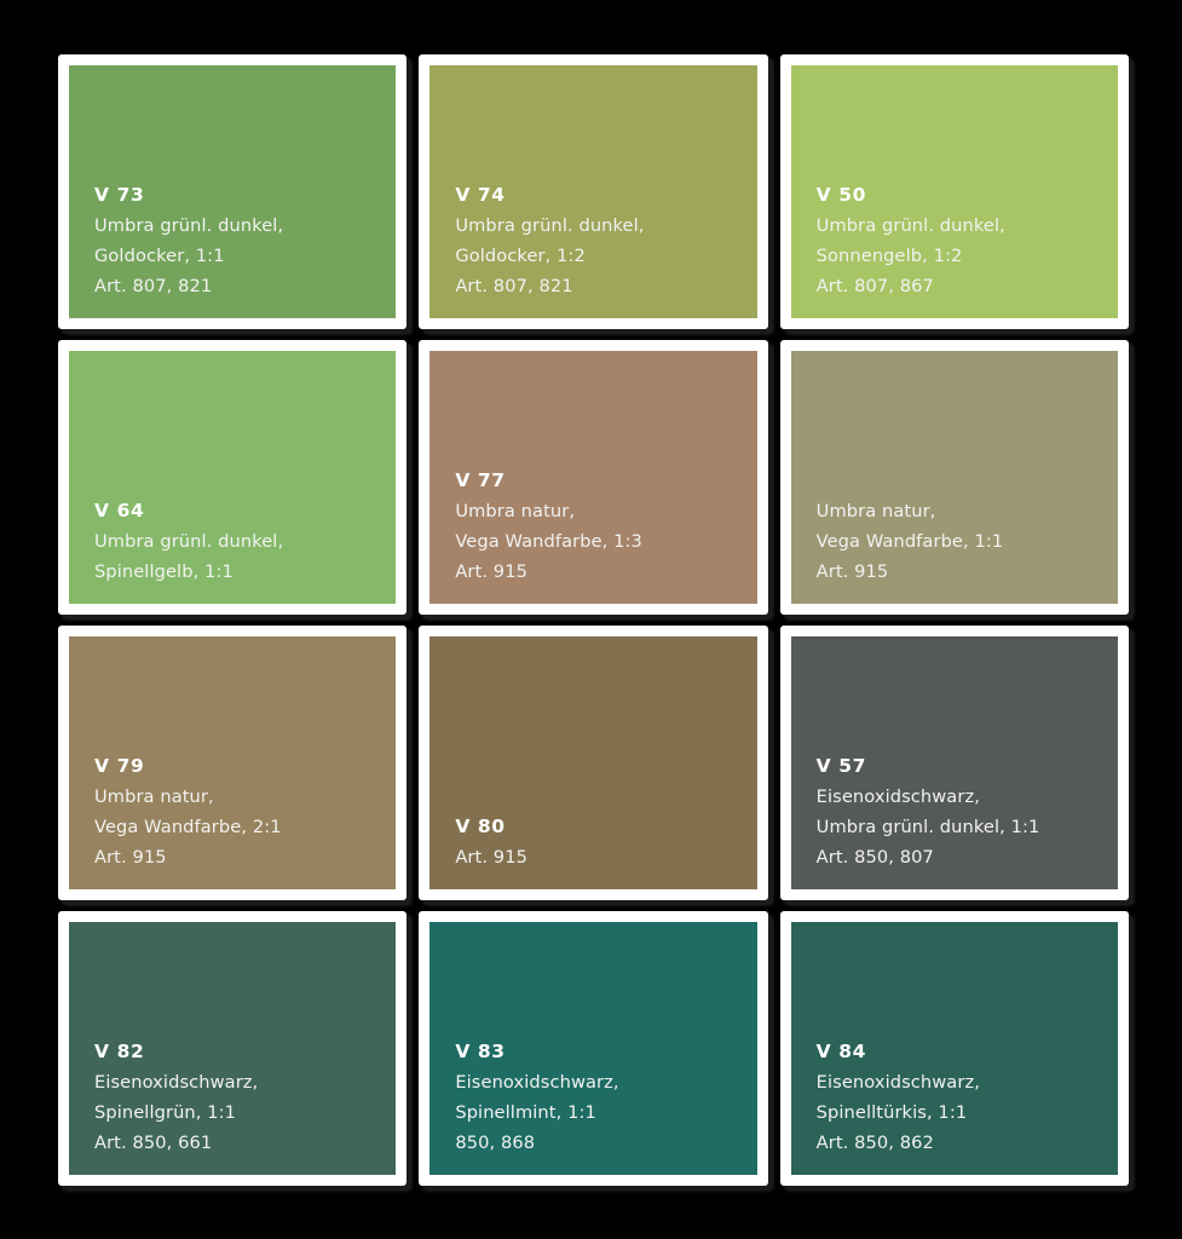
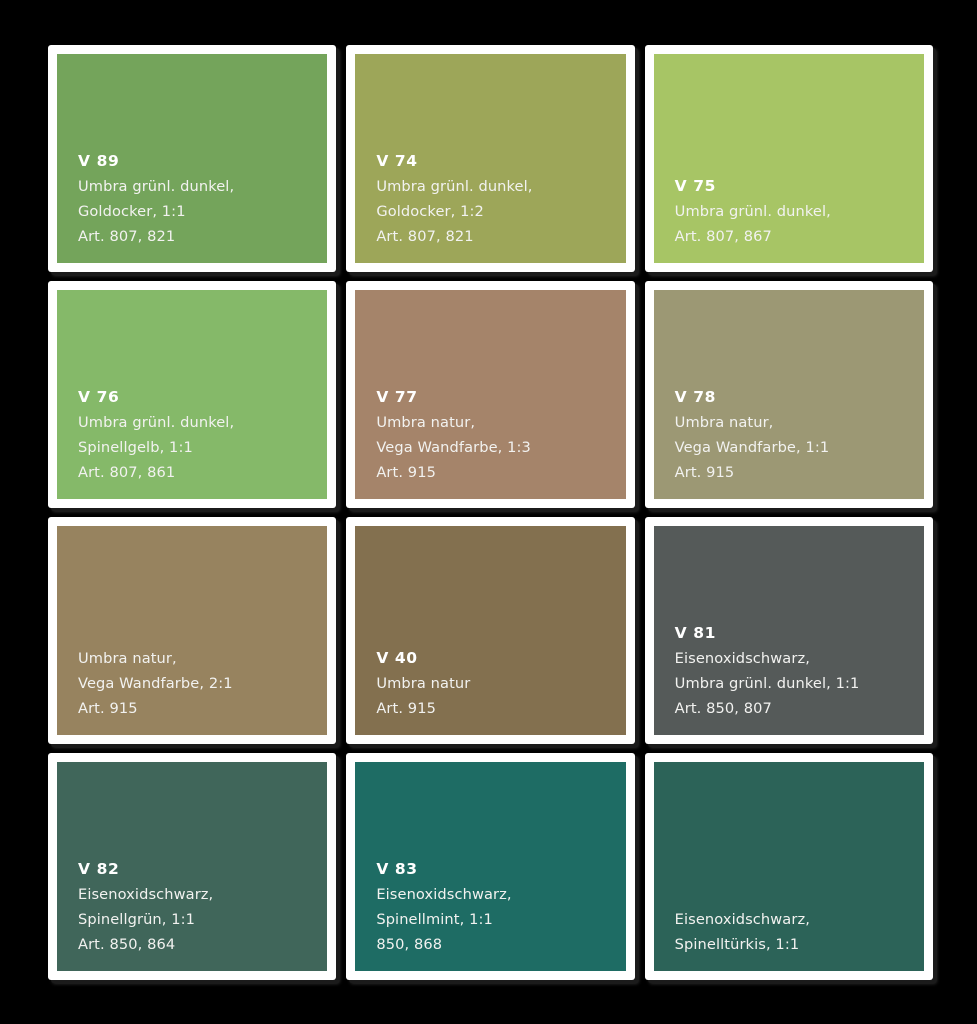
- V 73
+ V 89
  Umbra grünl. dunkel,
  Goldocker, 1:1
  Art. 807, 821
  V 74
  Umbra grünl. dunkel,
  Goldocker, 1:2
  Art. 807, 821
- V 50
+ V 75
  Umbra grünl. dunkel,
- Sonnengelb, 1:2
  Art. 807, 867
- V 64
+ V 76
  Umbra grünl. dunkel,
  Spinellgelb, 1:1
+ Art. 807, 861
  V 77
  Umbra natur,
  Vega Wandfarbe, 1:3
  Art. 915
+ V 78
  Umbra natur,
  Vega Wandfarbe, 1:1
  Art. 915
- V 79
  Umbra natur,
  Vega Wandfarbe, 2:1
  Art. 915
- V 80
+ V 40
+ Umbra natur
  Art. 915
- V 57
+ V 81
  Eisenoxidschwarz,
  Umbra grünl. dunkel, 1:1
  Art. 850, 807
  V 82
  Eisenoxidschwarz,
  Spinellgrün, 1:1
- Art. 850, 661
+ Art. 850, 864
  V 83
  Eisenoxidschwarz,
  Spinellmint, 1:1
  850, 868
- V 84
  Eisenoxidschwarz,
  Spinelltürkis, 1:1
- Art. 850, 862
